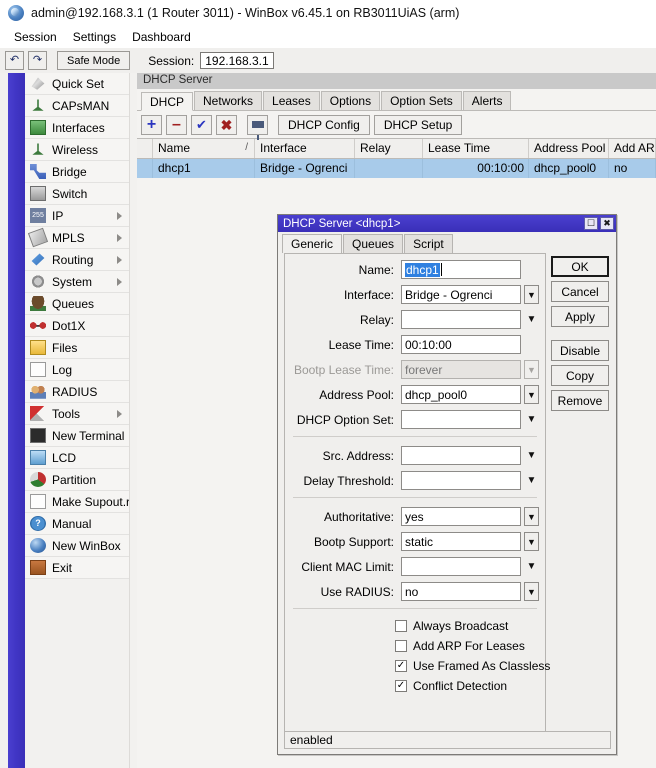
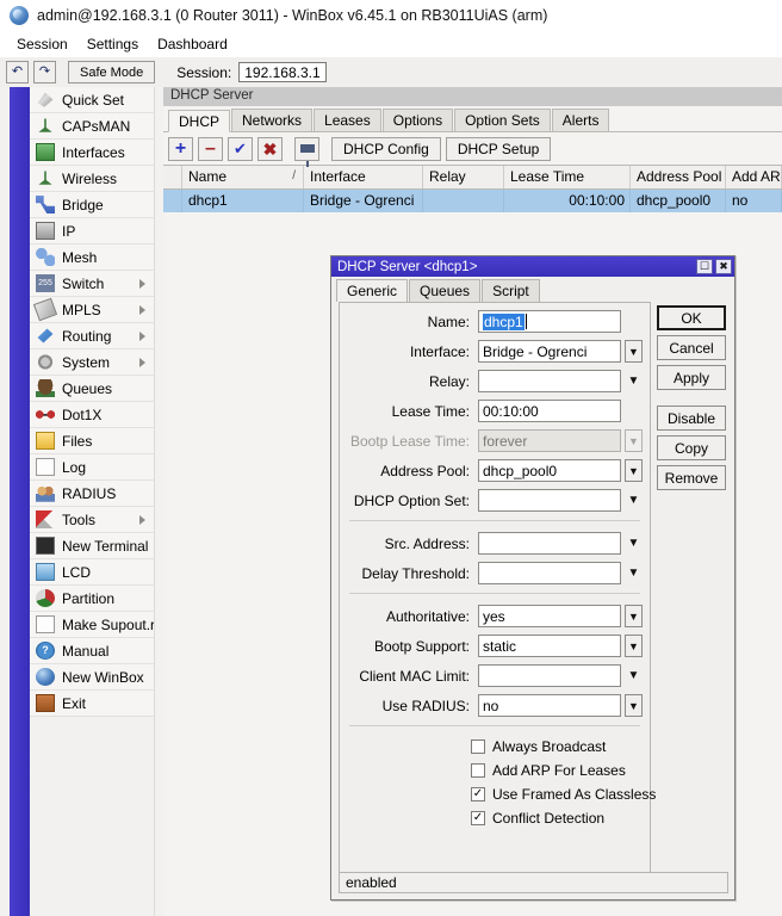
- admin@192.168.3.1 (1 Router 3011) - WinBox v6.45.1 on RB3011UiAS (arm)
+ admin@192.168.3.1 (0 Router 3011) - WinBox v6.45.1 on RB3011UiAS (arm)
  Session
  Settings
  Dashboard
  ↶
  ↷
  Safe Mode
  Session:
  192.168.3.1
  Quick Set
  CAPsMAN
  Interfaces
  Wireless
  Bridge
- Switch
+ IP
+ Mesh
- IP
+ Switch
  MPLS
  Routing
  System
  Queues
  Dot1X
  Files
  Log
  RADIUS
  Tools
  New Terminal
  LCD
  Partition
  Make Supout.
  ?
  Manual
  New WinBox
  Exit
  DHCP Server
  DHCP
  Networks
  Leases
  Options
  Option Sets
  Alerts
  +
  –
  ✔
  ✖
  DHCP Config
  DHCP Setup
  Name
  /
  Interface
  Relay
  Lease Time
  Address Pool
  dhcp1
  Bridge - Ogrenci
  00:10:00
  dhcp_pool0
  no
  DHCP Server <dhcp1>
  ☐
  ✖
  Generic
  Queues
  Script
  Name:
  dhcp1
  Interface:
  Bridge - Ogrenci
  ▼
  Relay:
  ▼
  Lease Time:
  00:10:00
  Bootp Lease Time:
  forever
  ▼
  Address Pool:
  dhcp_pool0
  ▼
  DHCP Option Set:
  ▼
  Src. Address:
  ▼
  Delay Threshold:
  ▼
  Authoritative:
  yes
  ▼
  Bootp Support:
  static
  ▼
  Client MAC Limit:
  ▼
  Use RADIUS:
  no
  ▼
  Always Broadcast
  Add ARP For Leases
  ✓
  Use Framed As Classless
  ✓
  Conflict Detection
  OK
  Cancel
  Apply
  Disable
  Copy
  Remove
  enabled
